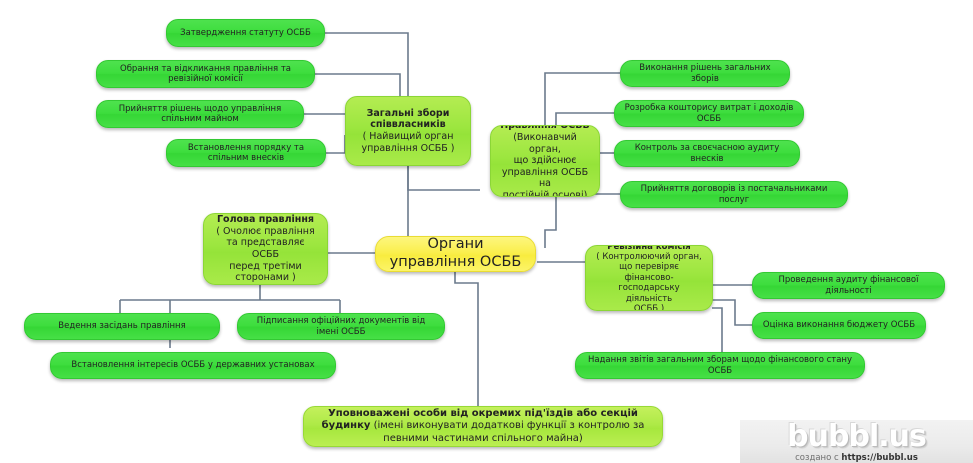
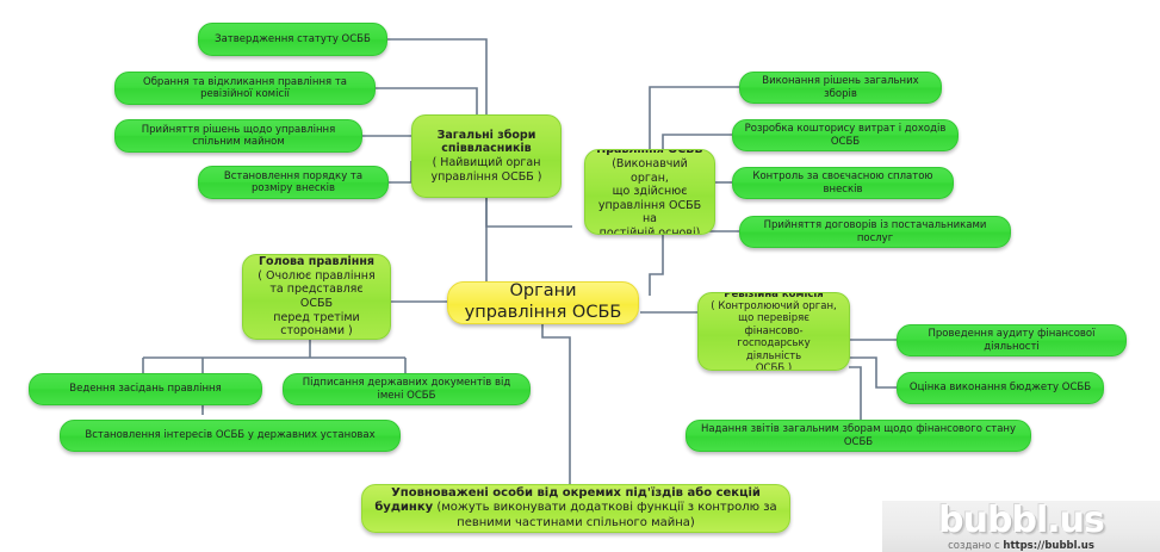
  Загальні збори
  співвласників
  ( Найвищий орган
  управління ОСББ )
  Затвердження статуту ОСББ
  Обрання та відкликання правління та ревізійної комісії
  Прийняття рішень щодо управління спільним майном
- Встановлення порядку та спільним внесків
+ Встановлення порядку та розміру внесків
  Правління ОСББ
  (Виконавчий орган,
  що здійснює
  управління ОСББ на
  постійній основі)
  Виконання рішень загальних зборів
  Розробка кошторису витрат і доходів ОСББ
- Контроль за своєчасною аудиту внесків
+ Контроль за своєчасною сплатою внесків
  Прийняття договорів із постачальниками послуг
  Органи управління ОСББ
  Голова правління
  ( Очолює правління
  та представляє ОСББ
  перед третіми
  сторонами )
  Ведення засідань правління
- Підписання офіційних документів від імені ОСББ
+ Підписання державних документів від імені ОСББ
  Встановлення інтересів ОСББ у державних установах
  Ревізійна комісія
  ( Контролюючий орган,
  що перевіряє фінансово-
  господарську діяльність
  ОСББ )
  Проведення аудиту фінансової діяльності
  Оцінка виконання бюджету ОСББ
  Надання звітів загальним зборам щодо фінансового стану ОСББ
- Уповноважені особи від окремих під'їздів або секцій будинку (імені виконувати додаткові функції з контролю за певними частинами спільного майна)
+ Уповноважені особи від окремих під'їздів або секцій будинку (можуть виконувати додаткові функції з контролю за певними частинами спільного майна)
  bubbl.us
  создано с https://bubbl.us
